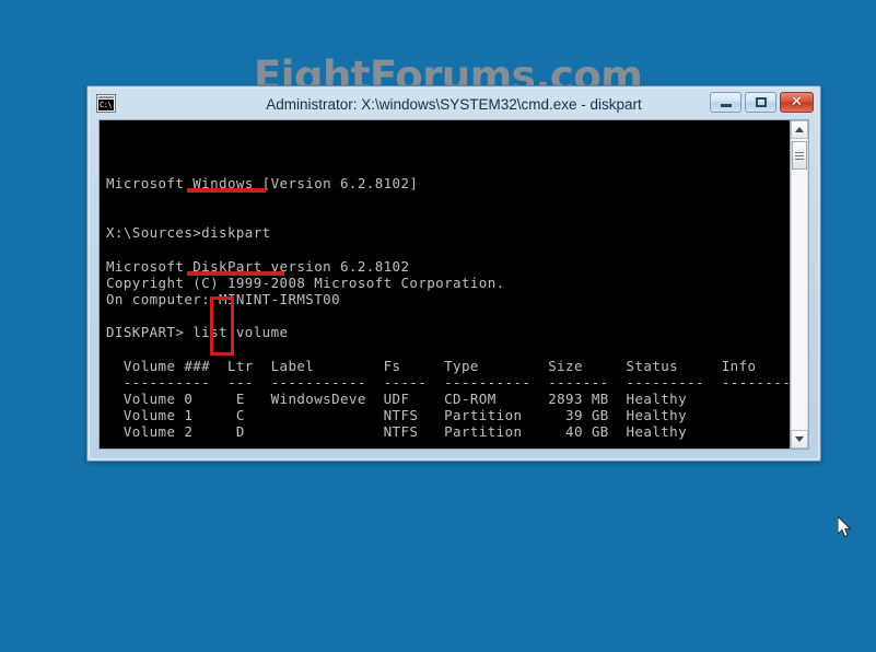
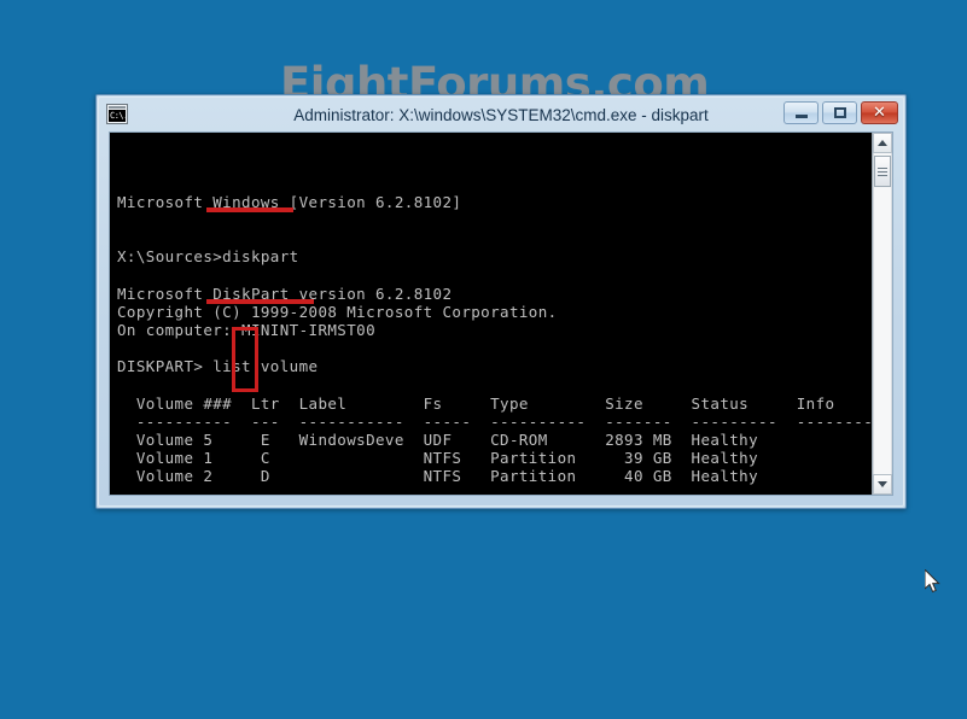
  EightForums.com
  C:\
  Administrator: X:\windows\SYSTEM32\cmd.exe - diskpart
  ✕
  Microsoft Windows [Version 6.2.8102]
  X:\Sources>diskpart
  Microsoft DiskPart version 6.2.8102
  Copyright (C) 1999-2008 Microsoft Corporation.
  On computer: MININT-IRMST00
  DISKPART> list volume
  Volume ### Ltr Label Fs Type Size Status Info
  ---------- --- ----------- ----- ---------- ------- --------- --------
- Volume 0 E WindowsDeve UDF CD-ROM 2893 MB Healthy
+ Volume 5 E WindowsDeve UDF CD-ROM 2893 MB Healthy
  Volume 1 C NTFS Partition 39 GB Healthy
  Volume 2 D NTFS Partition 40 GB Healthy
